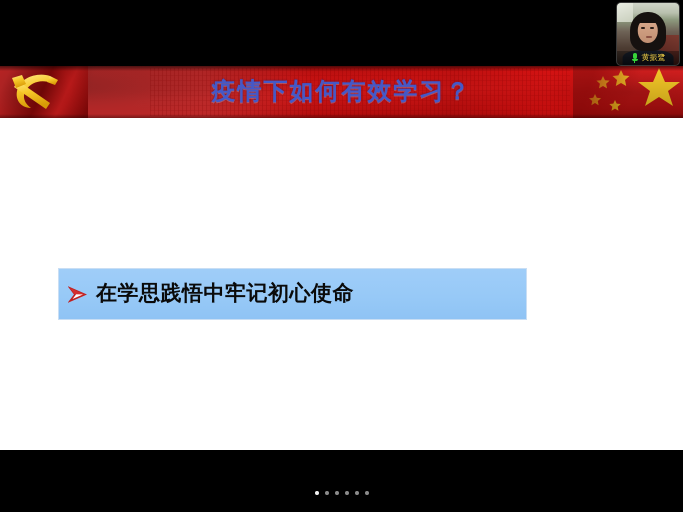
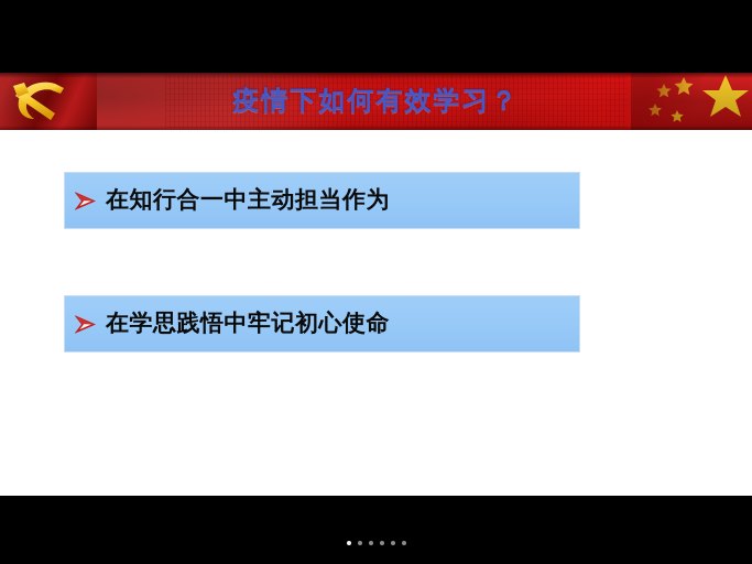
- 黄振鹭
  疫情下如何有效学习？
+ 在知行合一中主动担当作为
  在学思践悟中牢记初心使命
